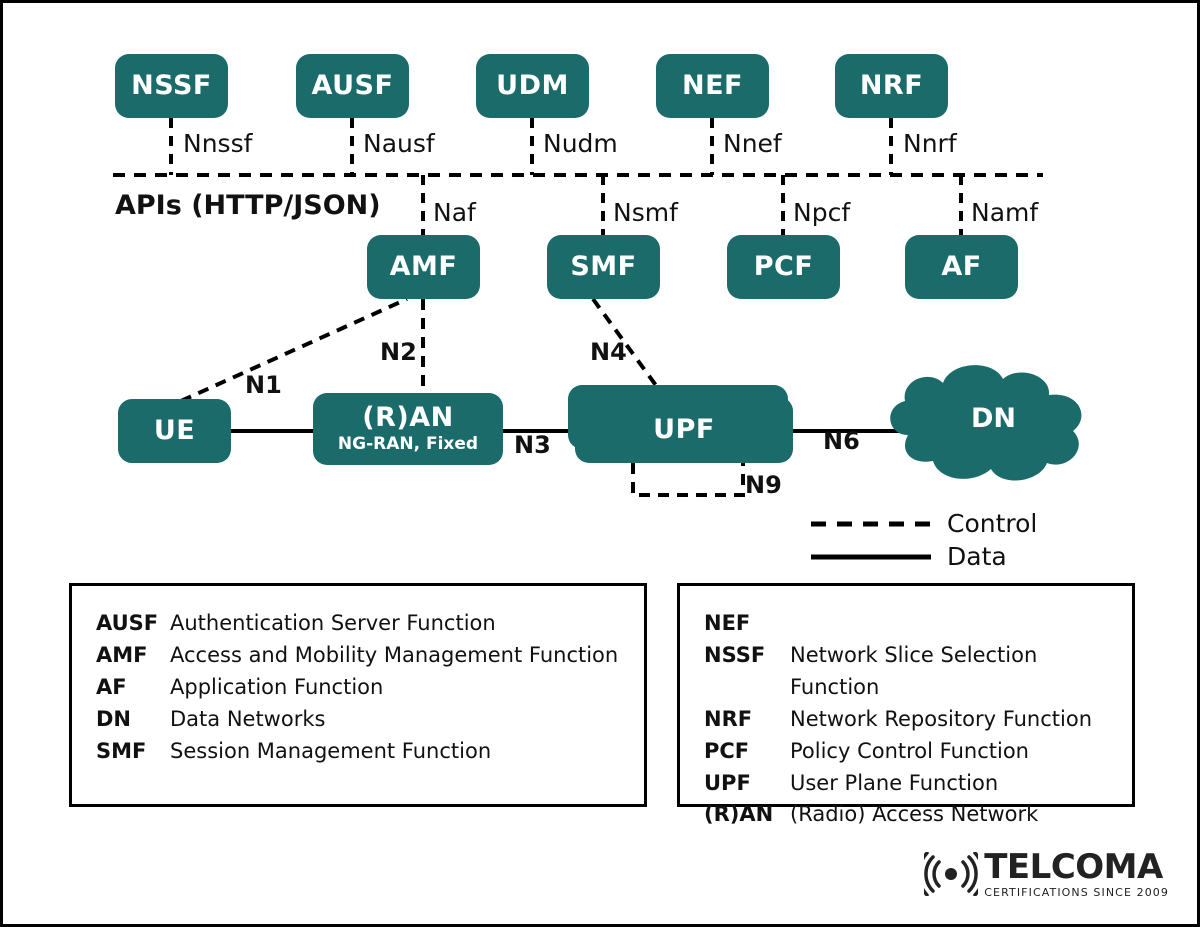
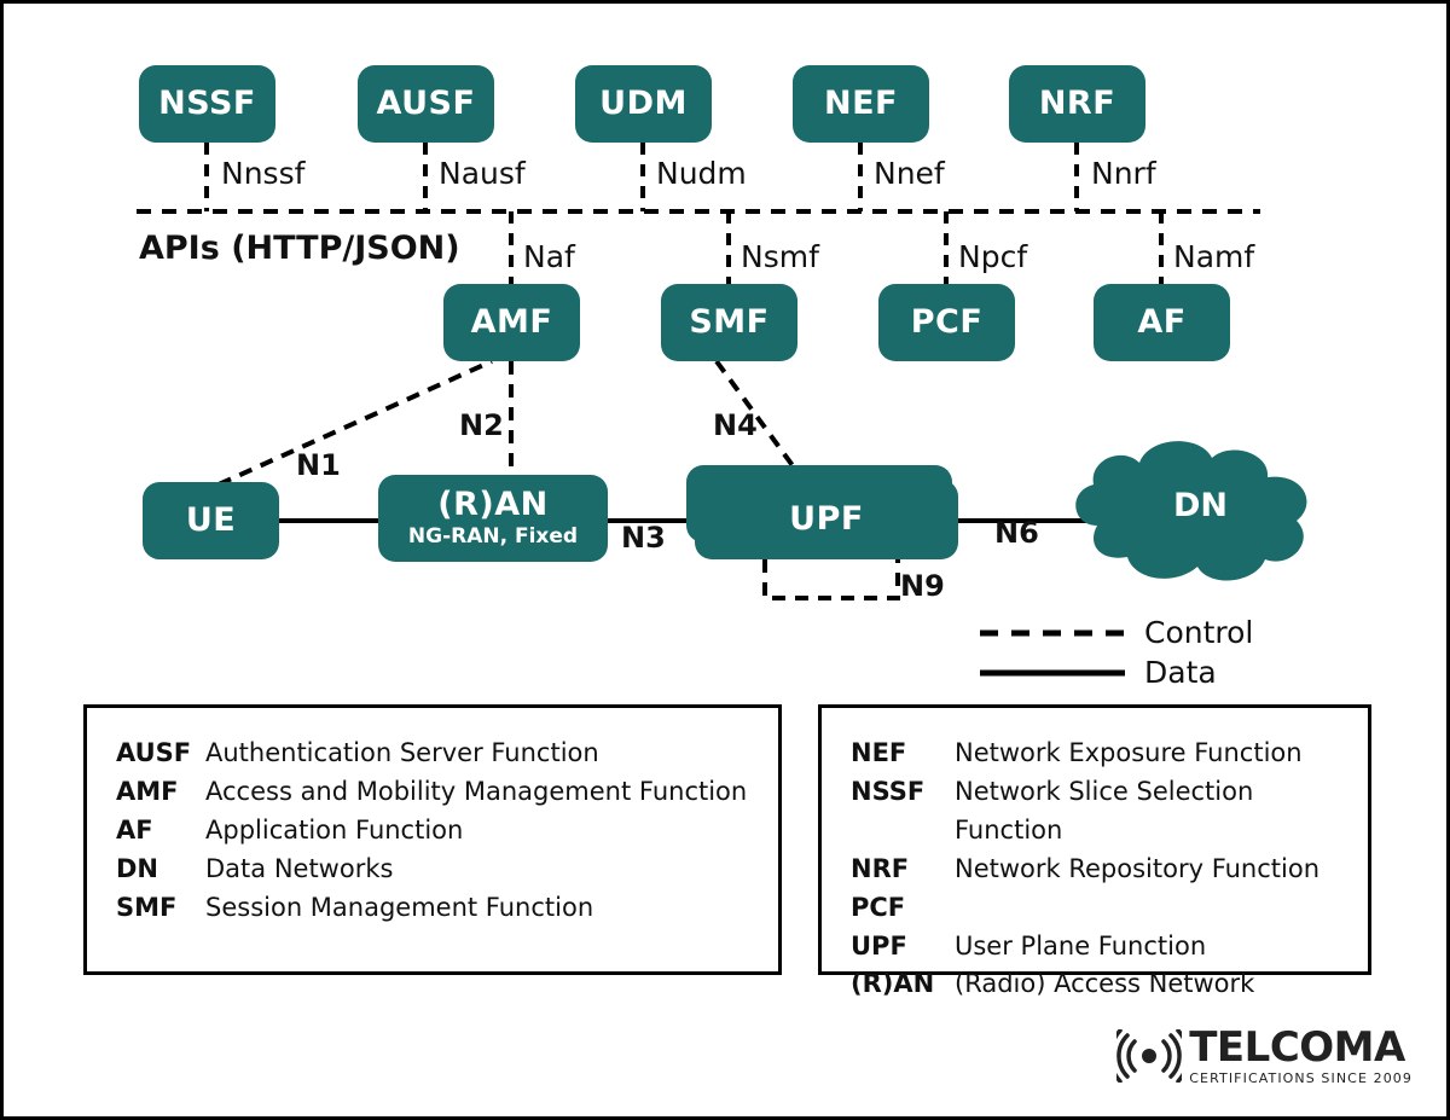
  NSSF
  AUSF
  UDM
  NEF
  NRF
  Nnssf
  Nausf
  Nudm
  Nnef
  Nnrf
  APIs (HTTP/JSON)
  Naf
  Nsmf
  Npcf
  Namf
  AMF
  SMF
  PCF
  AF
  N1
  N2
  N3
  N4
  N6
  N9
  UE
  (R)AN
  NG-RAN, Fixed
  UPF
  DN
  Control
  Data
  AUSF
  Authentication Server Function
  AMF
  Access and Mobility Management Function
  AF
  Application Function
  DN
  Data Networks
  SMF
  Session Management Function
  NEF
+ Network Exposure Function
  NSSF
  Network Slice Selection Function
  NRF
  Network Repository Function
  PCF
- Policy Control Function
  UPF
  User Plane Function
  (R)AN
  (Radio) Access Network
  TELCOMA
  CERTIFICATIONS SINCE 2009
